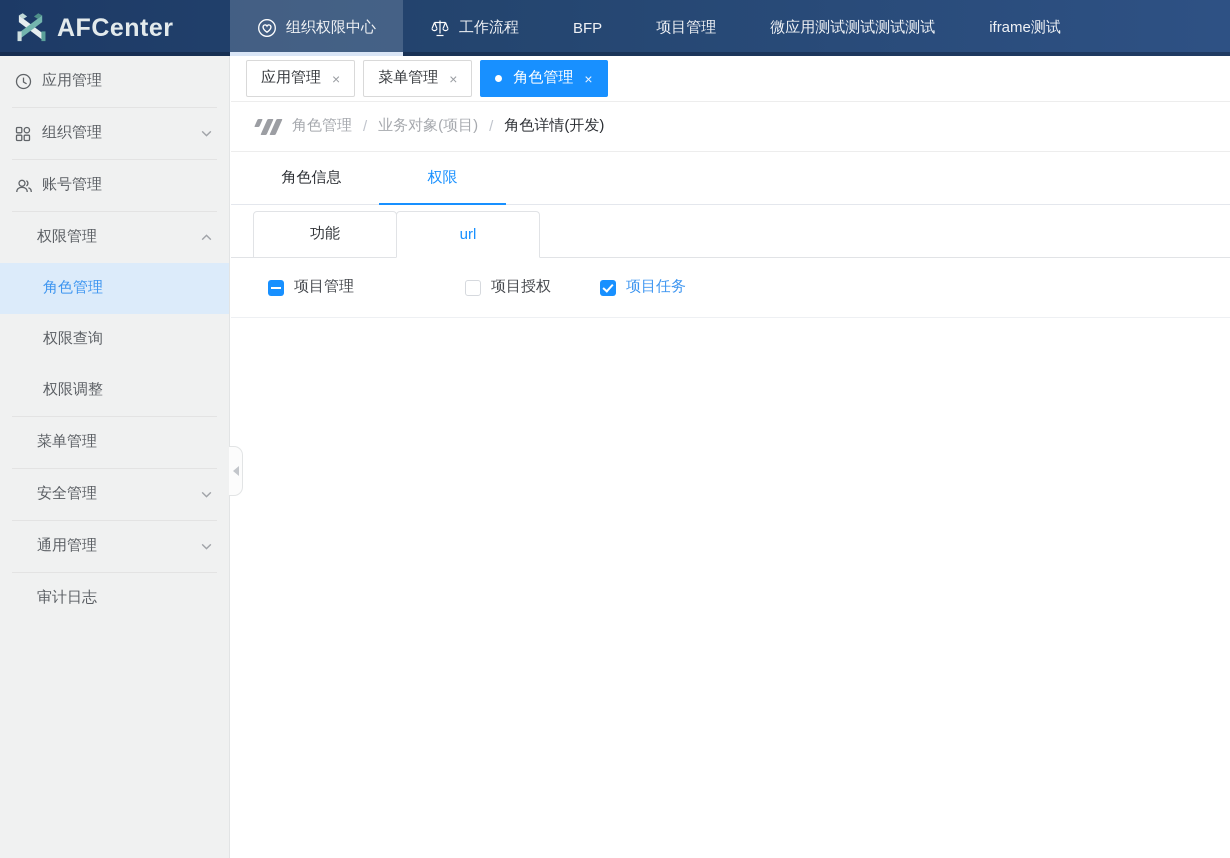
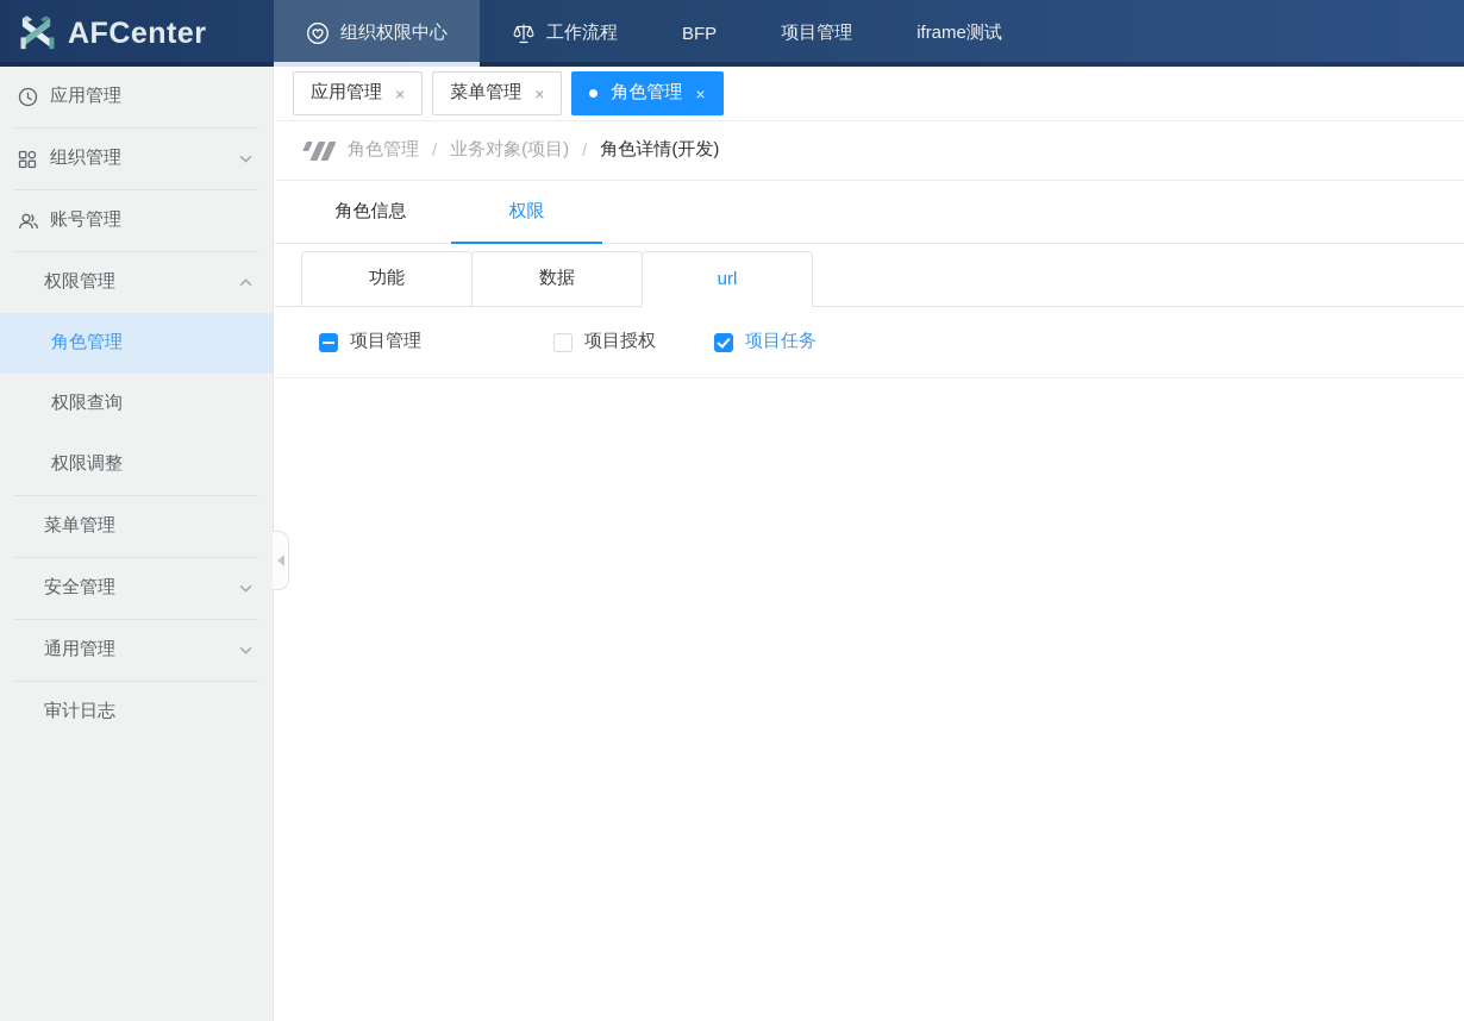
  AFCenter
  组织权限中心
  工作流程
  BFP
  项目管理
- 微应用测试测试测试测试
  iframe测试
  应用管理
  组织管理
  账号管理
  权限管理
  角色管理
  权限查询
  权限调整
  菜单管理
  安全管理
  通用管理
  审计日志
  应用管理
  ×
  菜单管理
  ×
  角色管理
  ×
  角色管理
  /
  业务对象(项目)
  /
  角色详情(开发)
  角色信息
  权限
  功能
+ 数据
  url
  项目管理
  项目授权
  项目任务
